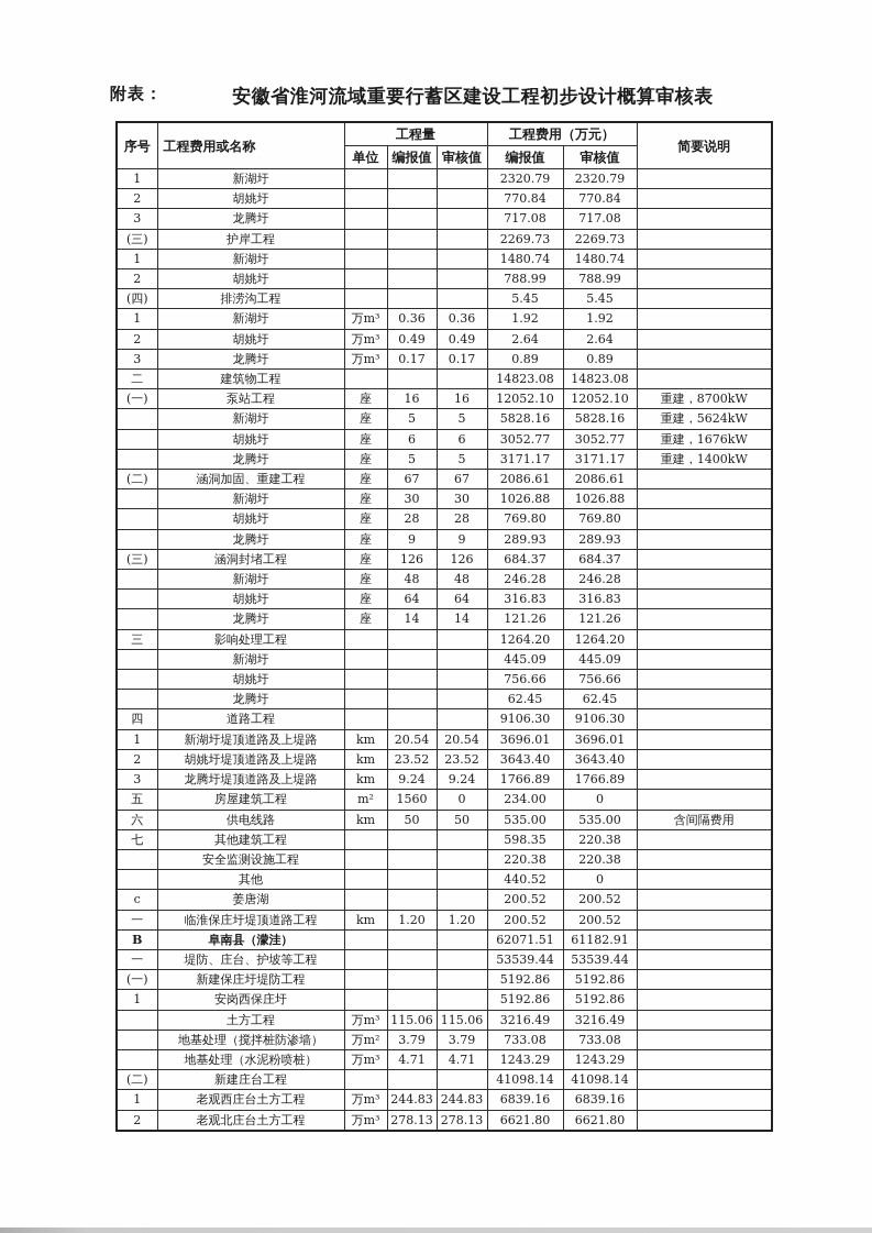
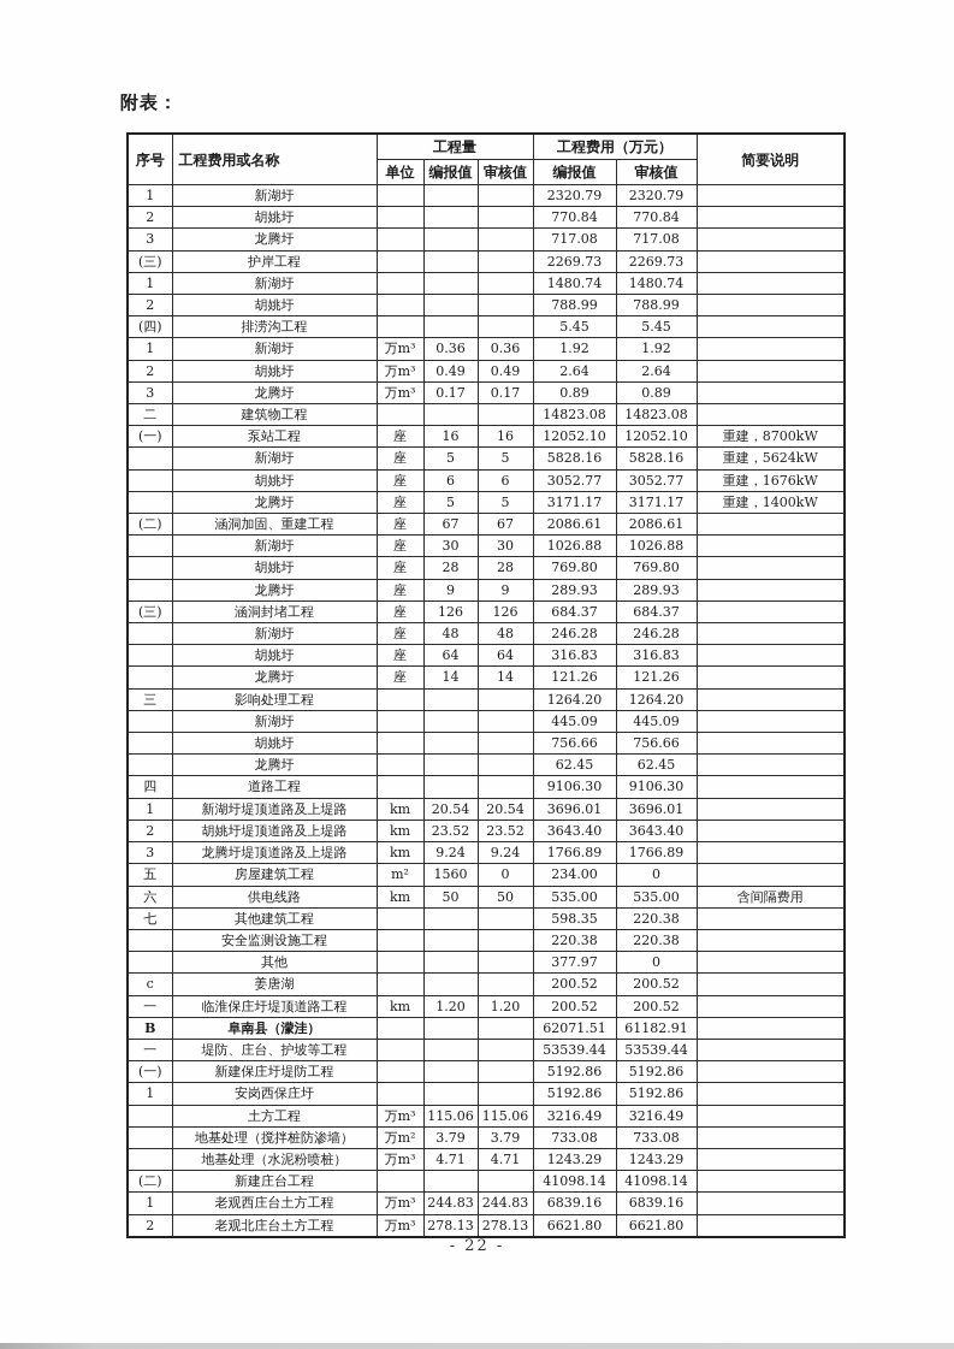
  附表：
- 安徽省淮河流域重要行蓄区建设工程初步设计概算审核表
  序号	工程费用或名称	工程量	工程费用（万元）	简要说明
  单位	编报值	审核值	编报值	审核值
  1	新湖圩				2320.79	2320.79
  2	胡姚圩				770.84	770.84
  3	龙腾圩				717.08	717.08
  (三)	护岸工程				2269.73	2269.73
  1	新湖圩				1480.74	1480.74
  2	胡姚圩				788.99	788.99
  (四)	排涝沟工程				5.45	5.45
  1	新湖圩	万m³	0.36	0.36	1.92	1.92
  2	胡姚圩	万m³	0.49	0.49	2.64	2.64
  3	龙腾圩	万m³	0.17	0.17	0.89	0.89
  二	建筑物工程				14823.08	14823.08
  (一)	泵站工程	座	16	16	12052.10	12052.10	重建，8700kW
  	新湖圩	座	5	5	5828.16	5828.16	重建，5624kW
  	胡姚圩	座	6	6	3052.77	3052.77	重建，1676kW
  	龙腾圩	座	5	5	3171.17	3171.17	重建，1400kW
  (二)	涵洞加固、重建工程	座	67	67	2086.61	2086.61
  	新湖圩	座	30	30	1026.88	1026.88
  	胡姚圩	座	28	28	769.80	769.80
  	龙腾圩	座	9	9	289.93	289.93
  (三)	涵洞封堵工程	座	126	126	684.37	684.37
  	新湖圩	座	48	48	246.28	246.28
  	胡姚圩	座	64	64	316.83	316.83
  	龙腾圩	座	14	14	121.26	121.26
  三	影响处理工程				1264.20	1264.20
  	新湖圩				445.09	445.09
  	胡姚圩				756.66	756.66
  	龙腾圩				62.45	62.45
  四	道路工程				9106.30	9106.30
  1	新湖圩堤顶道路及上堤路	km	20.54	20.54	3696.01	3696.01
  2	胡姚圩堤顶道路及上堤路	km	23.52	23.52	3643.40	3643.40
  3	龙腾圩堤顶道路及上堤路	km	9.24	9.24	1766.89	1766.89
  五	房屋建筑工程	m²	1560	0	234.00	0
  六	供电线路	km	50	50	535.00	535.00	含间隔费用
  七	其他建筑工程				598.35	220.38
  	安全监测设施工程				220.38	220.38
- 	其他				440.52	0
+ 	其他				377.97	0
  c	姜唐湖				200.52	200.52
  一	临淮保庄圩堤顶道路工程	km	1.20	1.20	200.52	200.52
  B	阜南县（濛洼）				62071.51	61182.91
  一	堤防、庄台、护坡等工程				53539.44	53539.44
  (一)	新建保庄圩堤防工程				5192.86	5192.86
  1	安岗西保庄圩				5192.86	5192.86
  	土方工程	万m³	115.06	115.06	3216.49	3216.49
  	地基处理（搅拌桩防渗墙）	万m²	3.79	3.79	733.08	733.08
  	地基处理（水泥粉喷桩）	万m³	4.71	4.71	1243.29	1243.29
  (二)	新建庄台工程				41098.14	41098.14
  1	老观西庄台土方工程	万m³	244.83	244.83	6839.16	6839.16
  2	老观北庄台土方工程	万m³	278.13	278.13	6621.80	6621.80
+ - 22 -
